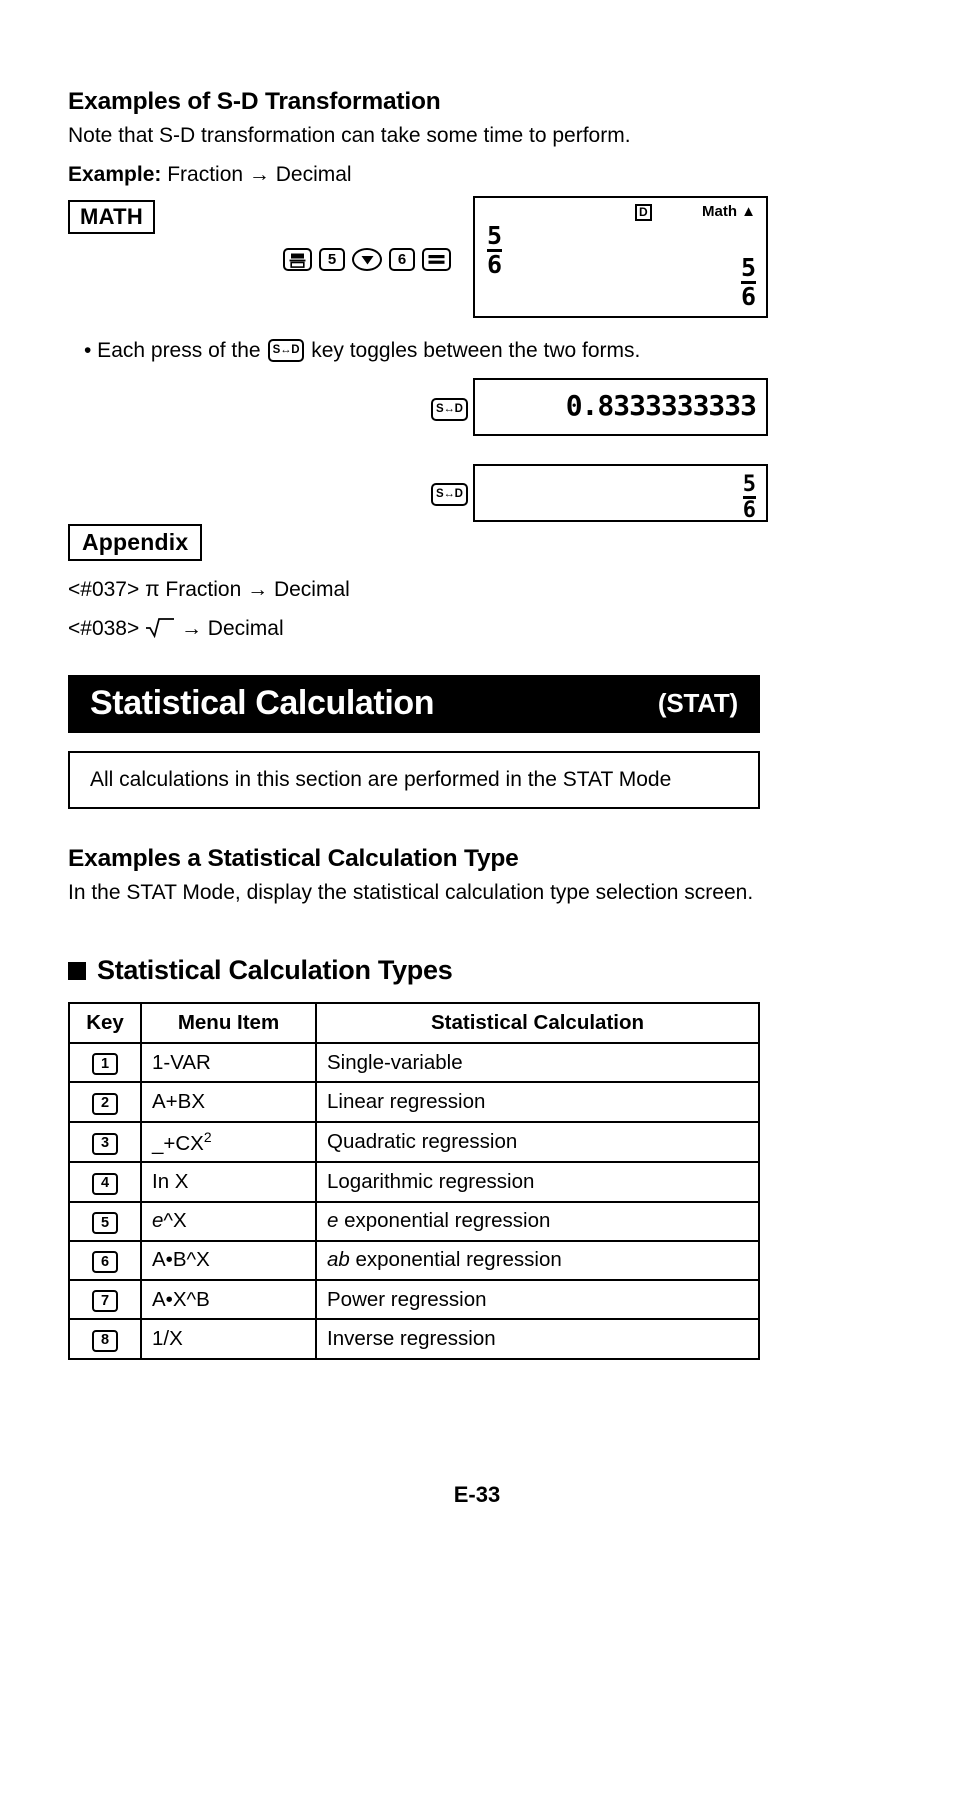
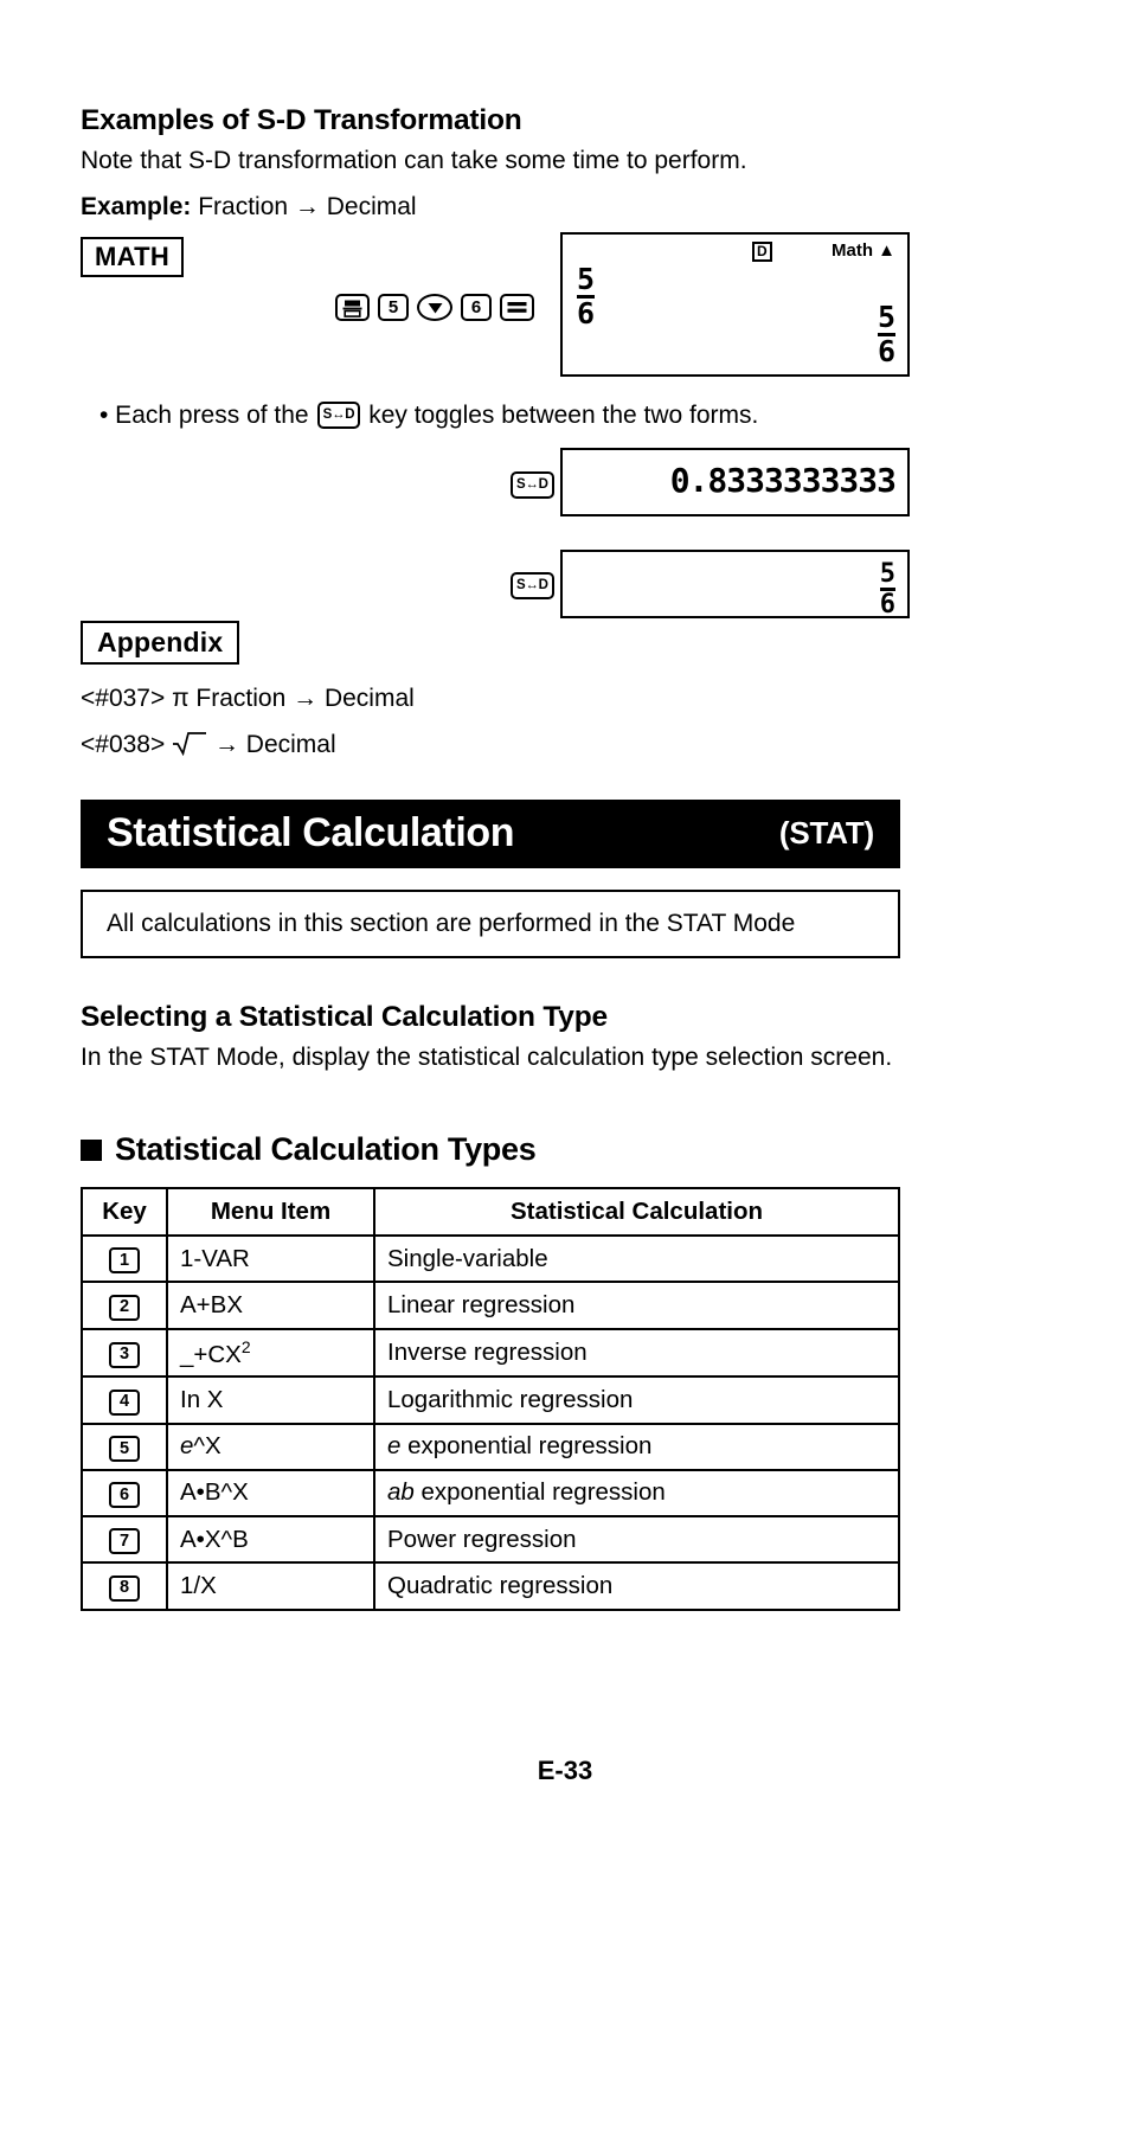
  Examples of S-D Transformation
  Note that S-D transformation can take some time to perform.
  Example: Fraction → Decimal
  MATH
  5
  6
  D
  Math ▲
  5
  6
  5
  6
  • Each press of the
  S↔D
  key toggles between the two forms.
  S↔D
  0.8333333333
  S↔D
  5
  6
  Appendix
  <#037> π Fraction → Decimal
  <#038> → Decimal
  Statistical Calculation
  (STAT)
  All calculations in this section are performed in the STAT Mode
- Examples a Statistical Calculation Type
+ Selecting a Statistical Calculation Type
  In the STAT Mode, display the statistical calculation type selection screen.
  Statistical Calculation Types
  Key	Menu Item	Statistical Calculation
  1	1-VAR	Single-variable
  2	A+BX	Linear regression
- 3	_+CX2	Quadratic regression
+ 3	_+CX2	Inverse regression
  4	In X	Logarithmic regression
  5	e^X	e exponential regression
  6	A•B^X	ab exponential regression
  7	A•X^B	Power regression
- 8	1/X	Inverse regression
+ 8	1/X	Quadratic regression
  E-33
